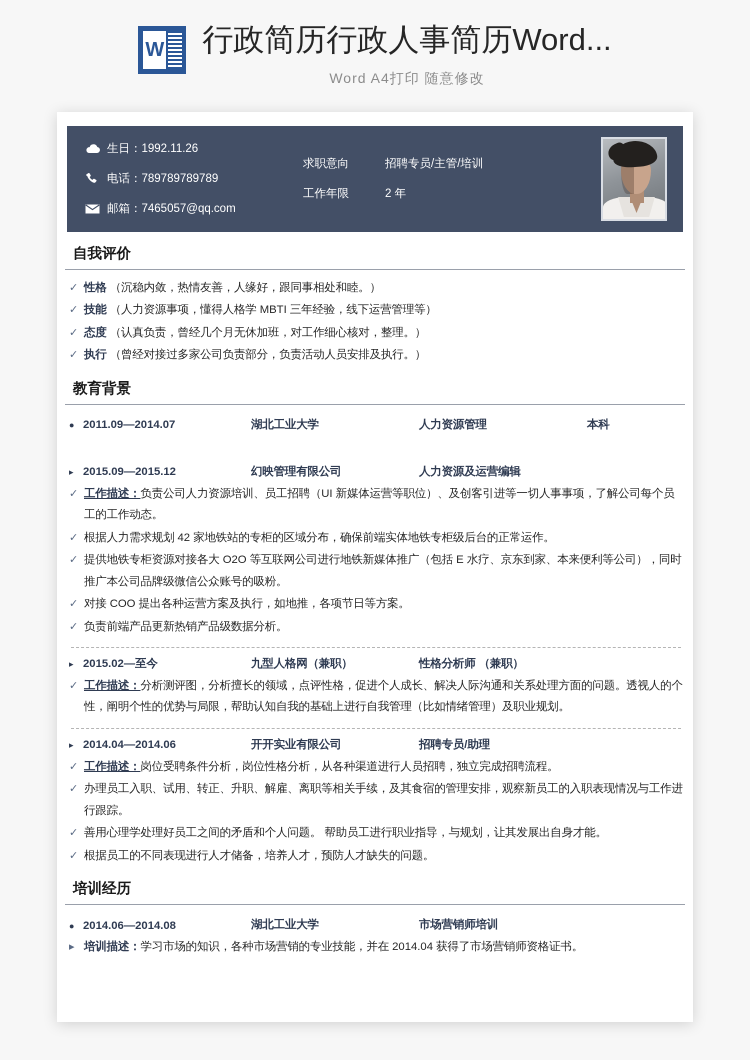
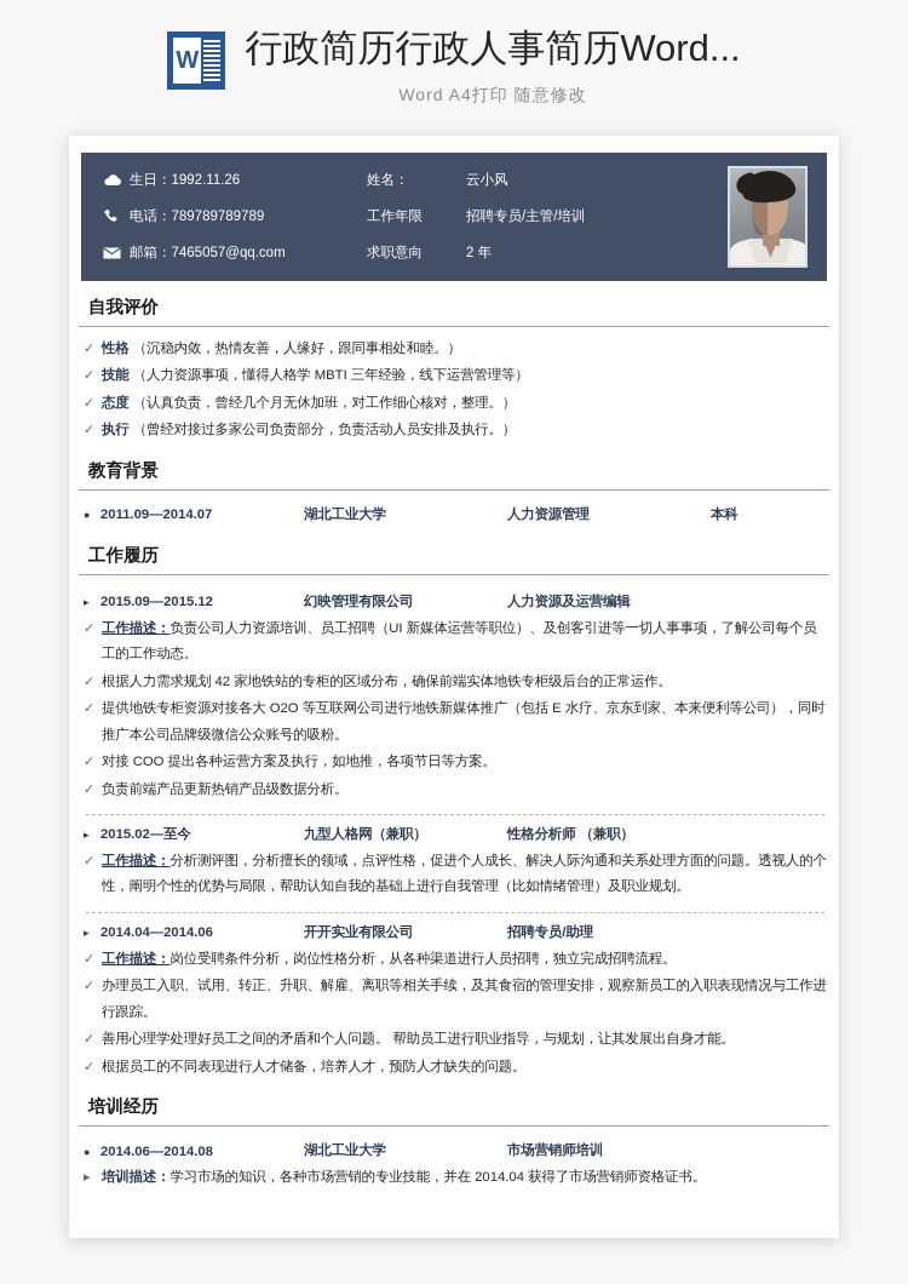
  W
  行政简历行政人事简历Word...
  Word A4打印 随意修改
  生日：1992.11.26
  电话：789789789789
  邮箱：7465057@qq.com
+ 姓名：
+ 云小风
- 求职意向
+ 工作年限
  招聘专员/主管/培训
- 工作年限
+ 求职意向
  2 年
  自我评价
  ✓
  性格 （沉稳内敛，热情友善，人缘好，跟同事相处和睦。）
  ✓
  技能 （人力资源事项，懂得人格学 MBTI 三年经验，线下运营管理等）
  ✓
  态度 （认真负责，曾经几个月无休加班，对工作细心核对，整理。）
  ✓
  执行 （曾经对接过多家公司负责部分，负责活动人员安排及执行。）
  教育背景
  ●
  2011.09—2014.07
  湖北工业大学
  人力资源管理
  本科
+ 工作履历
  ▸
  2015.09—2015.12
  幻映管理有限公司
  人力资源及运营编辑
  ✓
  工作描述：负责公司人力资源培训、员工招聘（UI 新媒体运营等职位）、及创客引进等一切人事事项，了解公司每个员工的工作动态。
  ✓
  根据人力需求规划 42 家地铁站的专柜的区域分布，确保前端实体地铁专柜级后台的正常运作。
  ✓
  提供地铁专柜资源对接各大 O2O 等互联网公司进行地铁新媒体推广（包括 E 水疗、京东到家、本来便利等公司），同时推广本公司品牌级微信公众账号的吸粉。
  ✓
  对接 COO 提出各种运营方案及执行，如地推，各项节日等方案。
  ✓
  负责前端产品更新热销产品级数据分析。
  ▸
  2015.02—至今
  九型人格网（兼职）
  性格分析师 （兼职）
  ✓
  工作描述：分析测评图，分析擅长的领域，点评性格，促进个人成长、解决人际沟通和关系处理方面的问题。透视人的个性，阐明个性的优势与局限，帮助认知自我的基础上进行自我管理（比如情绪管理）及职业规划。
  ▸
  2014.04—2014.06
  开开实业有限公司
  招聘专员/助理
  ✓
  工作描述：岗位受聘条件分析，岗位性格分析，从各种渠道进行人员招聘，独立完成招聘流程。
  ✓
  办理员工入职、试用、转正、升职、解雇、离职等相关手续，及其食宿的管理安排，观察新员工的入职表现情况与工作进行跟踪。
  ✓
  善用心理学处理好员工之间的矛盾和个人问题。 帮助员工进行职业指导，与规划，让其发展出自身才能。
  ✓
  根据员工的不同表现进行人才储备，培养人才，预防人才缺失的问题。
  培训经历
  ●
  2014.06—2014.08
  湖北工业大学
  市场营销师培训
  ▸
  培训描述：学习市场的知识，各种市场营销的专业技能，并在 2014.04 获得了市场营销师资格证书。
